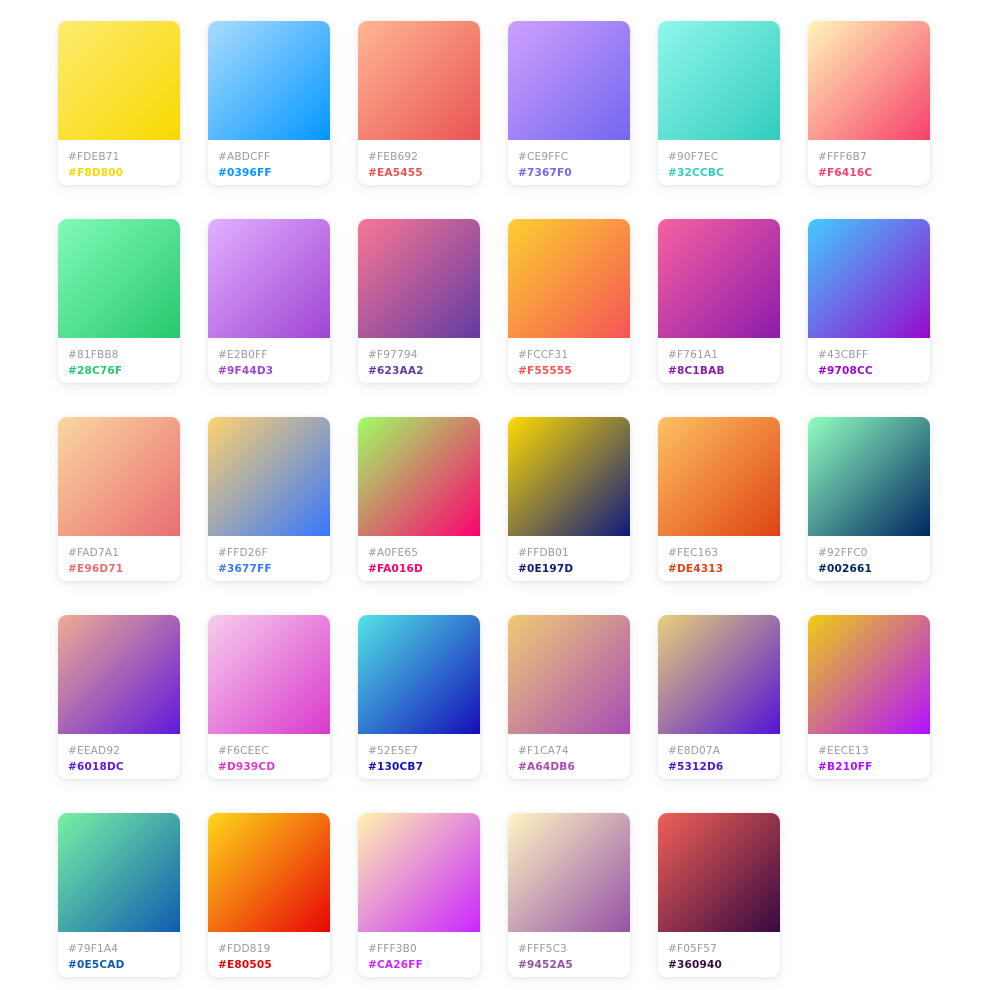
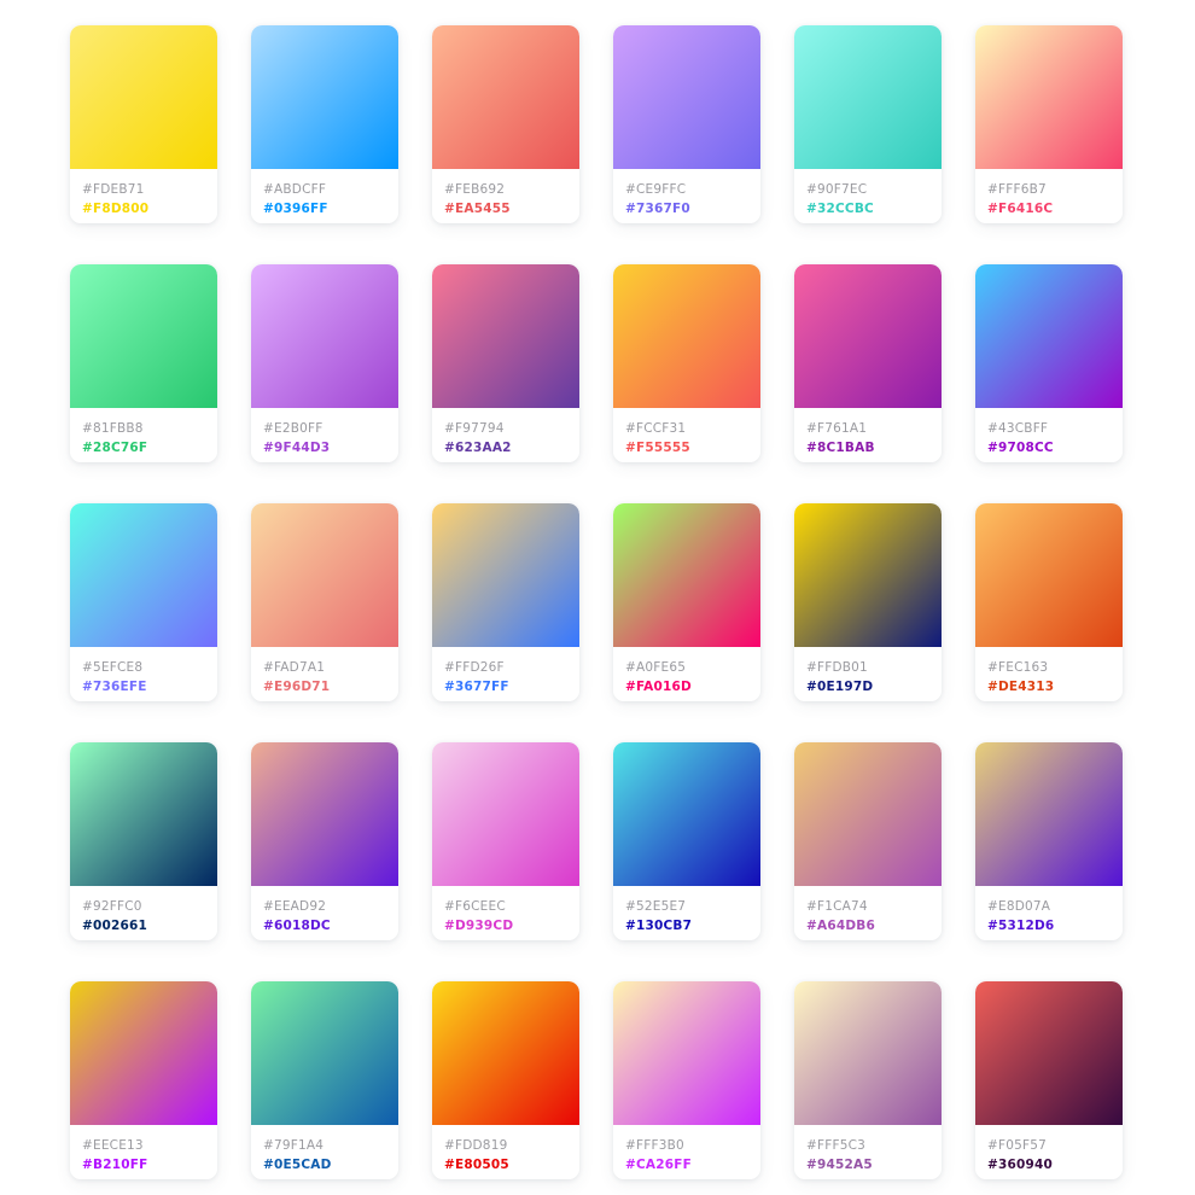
  #FDEB71
  #F8D800
  #ABDCFF
  #0396FF
  #FEB692
  #EA5455
  #CE9FFC
  #7367F0
  #90F7EC
  #32CCBC
  #FFF6B7
  #F6416C
  #81FBB8
  #28C76F
  #E2B0FF
  #9F44D3
  #F97794
  #623AA2
  #FCCF31
  #F55555
  #F761A1
  #8C1BAB
  #43CBFF
  #9708CC
+ #5EFCE8
+ #736EFE
  #FAD7A1
  #E96D71
  #FFD26F
  #3677FF
  #A0FE65
  #FA016D
  #FFDB01
  #0E197D
  #FEC163
  #DE4313
  #92FFC0
  #002661
  #EEAD92
  #6018DC
  #F6CEEC
  #D939CD
  #52E5E7
  #130CB7
  #F1CA74
  #A64DB6
  #E8D07A
  #5312D6
  #EECE13
  #B210FF
  #79F1A4
  #0E5CAD
  #FDD819
  #E80505
  #FFF3B0
  #CA26FF
  #FFF5C3
  #9452A5
  #F05F57
  #360940
